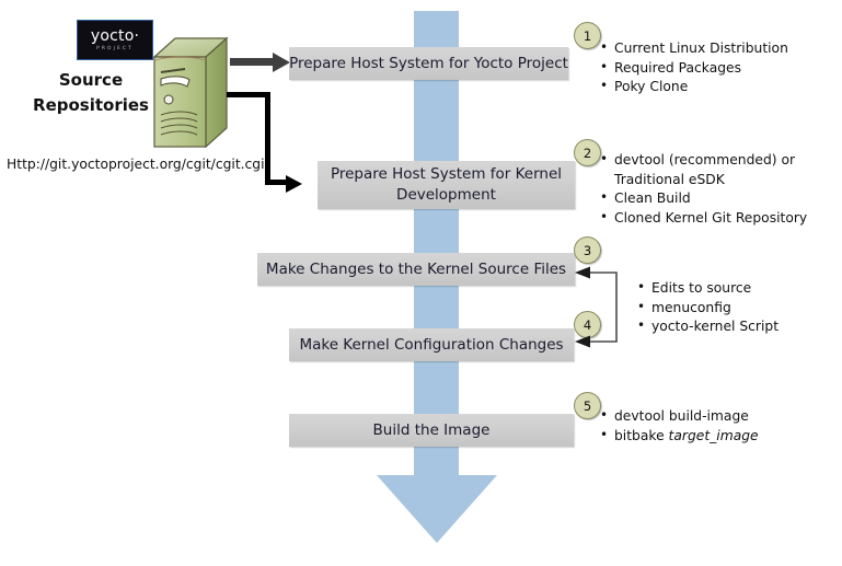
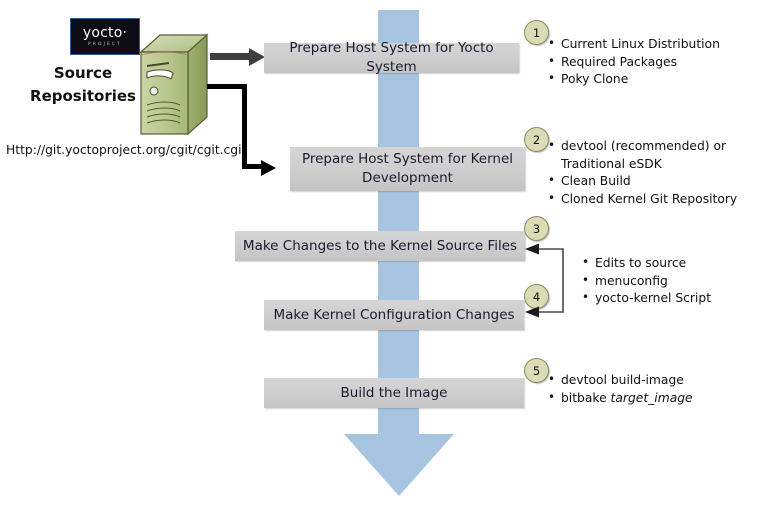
  yocto·
  Source
  Repositories
  Http://git.yoctoproject.org/cgit/cgit.cgi
- Prepare Host System for Yocto Project
+ Prepare Host System for Yocto System
  Prepare Host System for Kernel Development
  Make Changes to the Kernel Source Files
  Make Kernel Configuration Changes
  Build the Image
  1
  2
  3
  4
  5
  Current Linux Distribution
  Required Packages
  Poky Clone
  devtool (recommended) or Traditional eSDK
  Clean Build
  Cloned Kernel Git Repository
  Edits to source
  menuconfig
  yocto-kernel Script
  devtool build-image
  bitbake target_image
